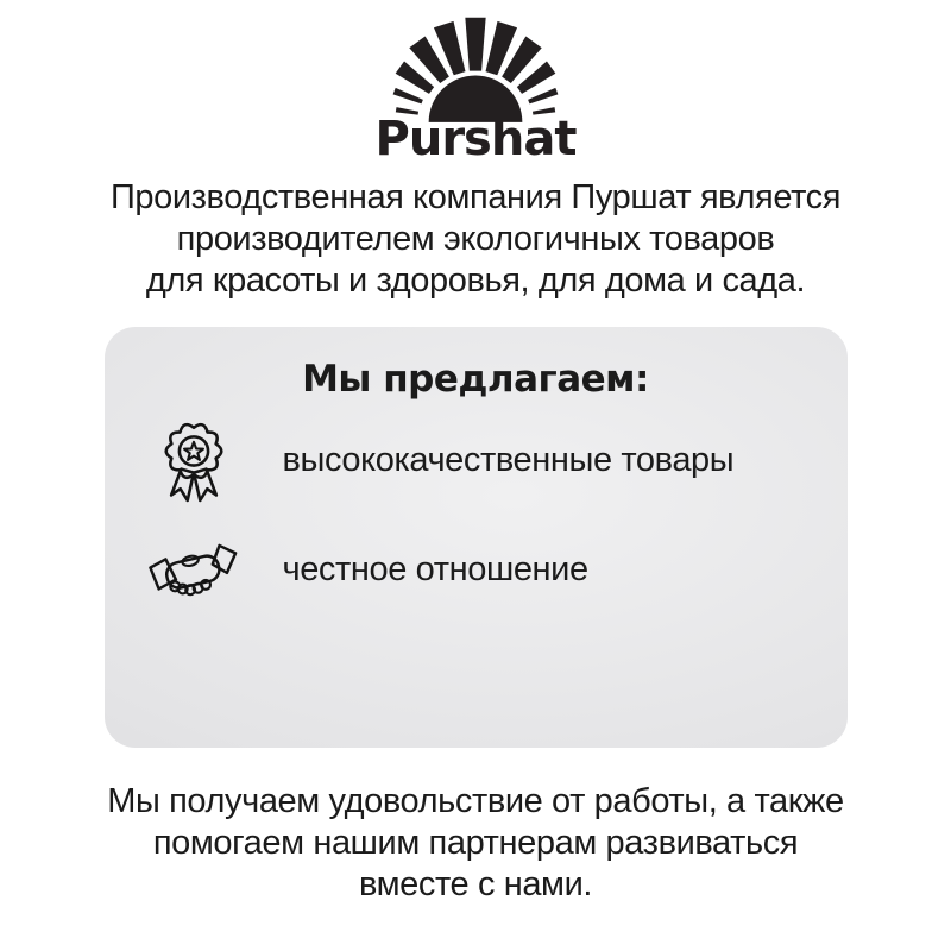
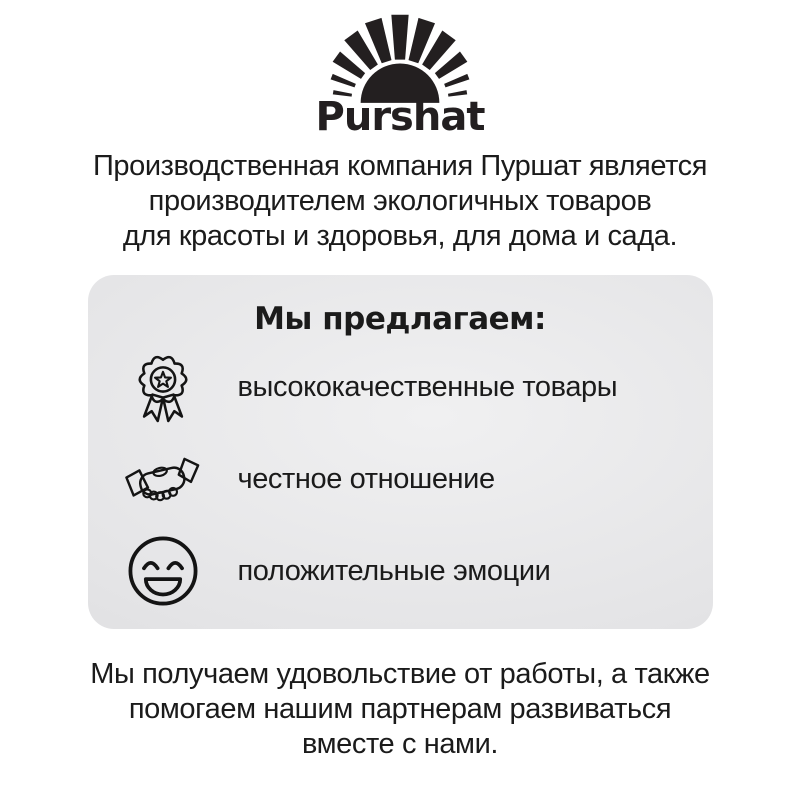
  Purshat
  Производственная компания Пуршат является
  производителем экологичных товаров
  для красоты и здоровья, для дома и сада.
  Мы предлагаем:
  высококачественные товары
  честное отношение
+ положительные эмоции
  Мы получаем удовольствие от работы, а также
  помогаем нашим партнерам развиваться
  вместе с нами.
